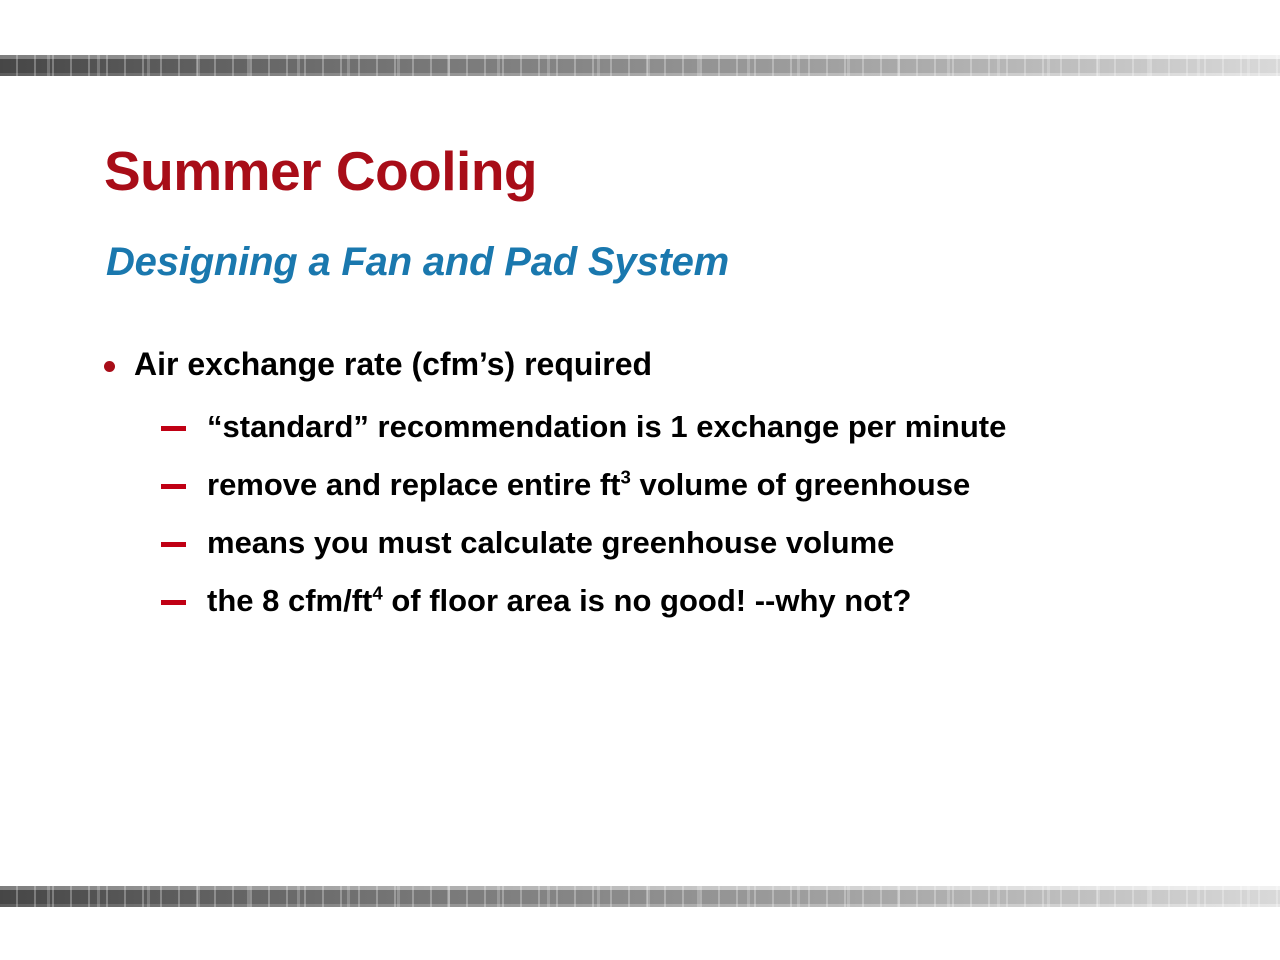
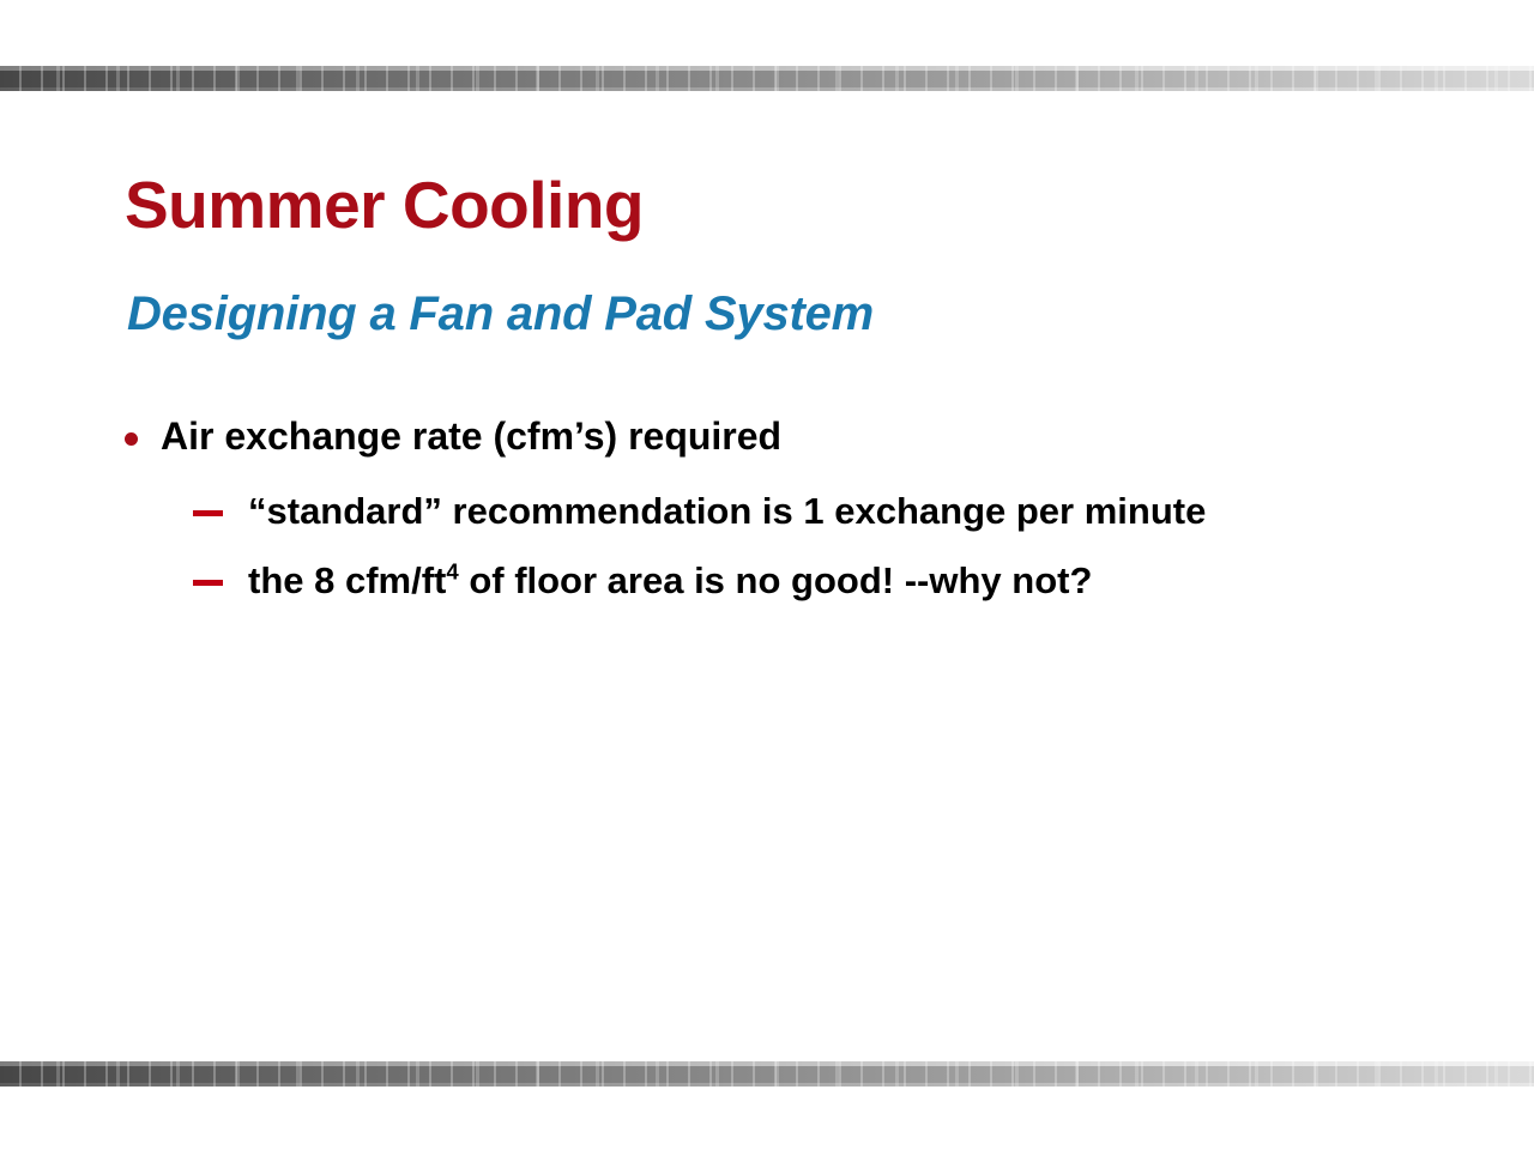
  Summer Cooling
  Designing a Fan and Pad System
  Air exchange rate (cfm’s) required
  “standard” recommendation is 1 exchange per minute
- remove and replace entire ft3 volume of greenhouse
- means you must calculate greenhouse volume
  the 8 cfm/ft4 of floor area is no good! --why not?
